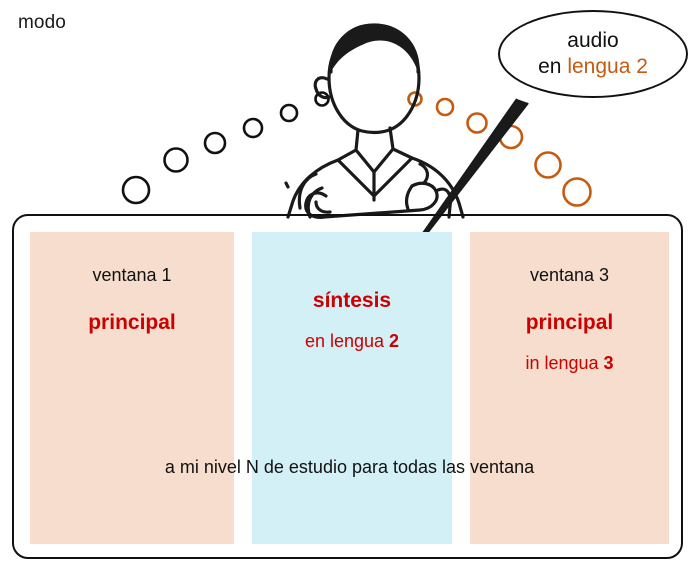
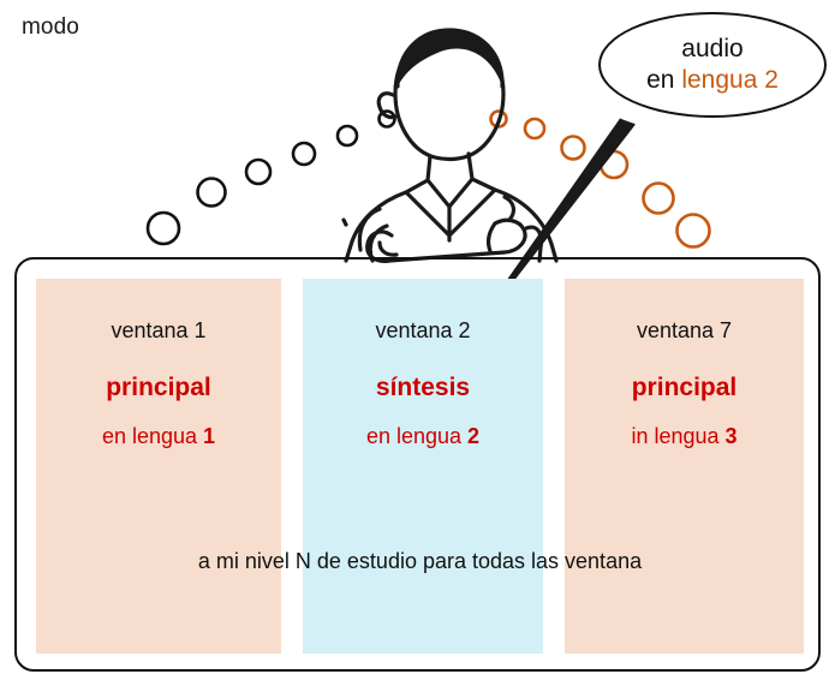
  modo
  audio
  en lengua 2
  ventana 1
  principal
+ en lengua 1
+ ventana 2
  síntesis
  en lengua 2
- ventana 3
+ ventana 7
  principal
  in lengua 3
  a mi nivel N de estudio para todas las ventana
